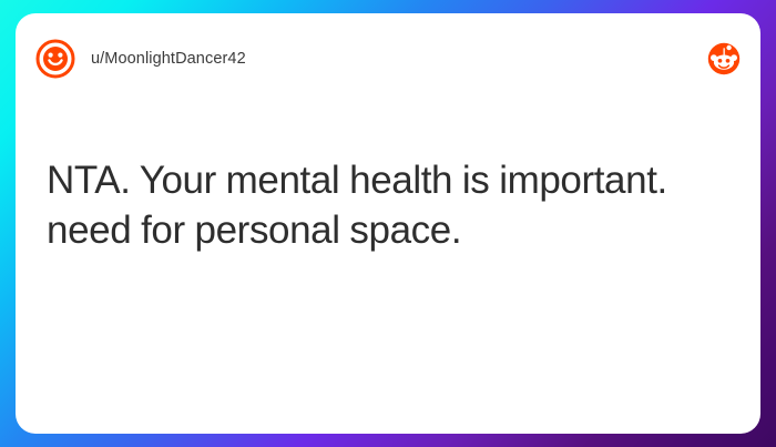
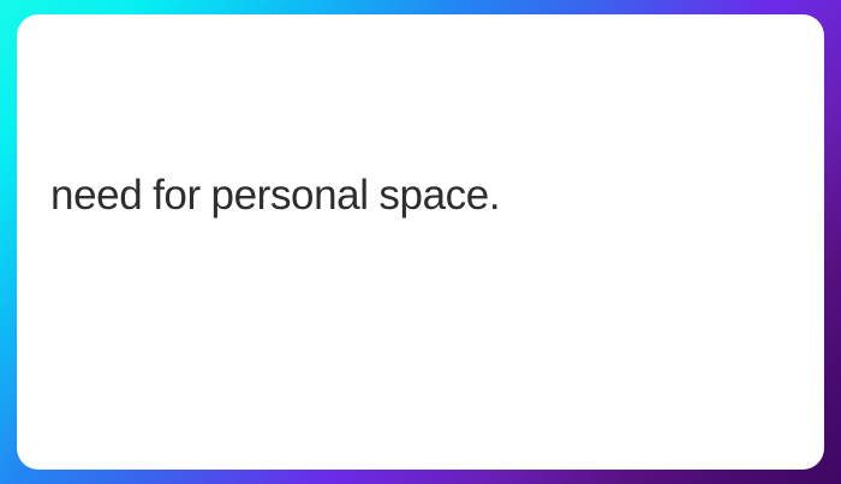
- u/MoonlightDancer42
- NTA. Your mental health is important.
  need for personal space.
